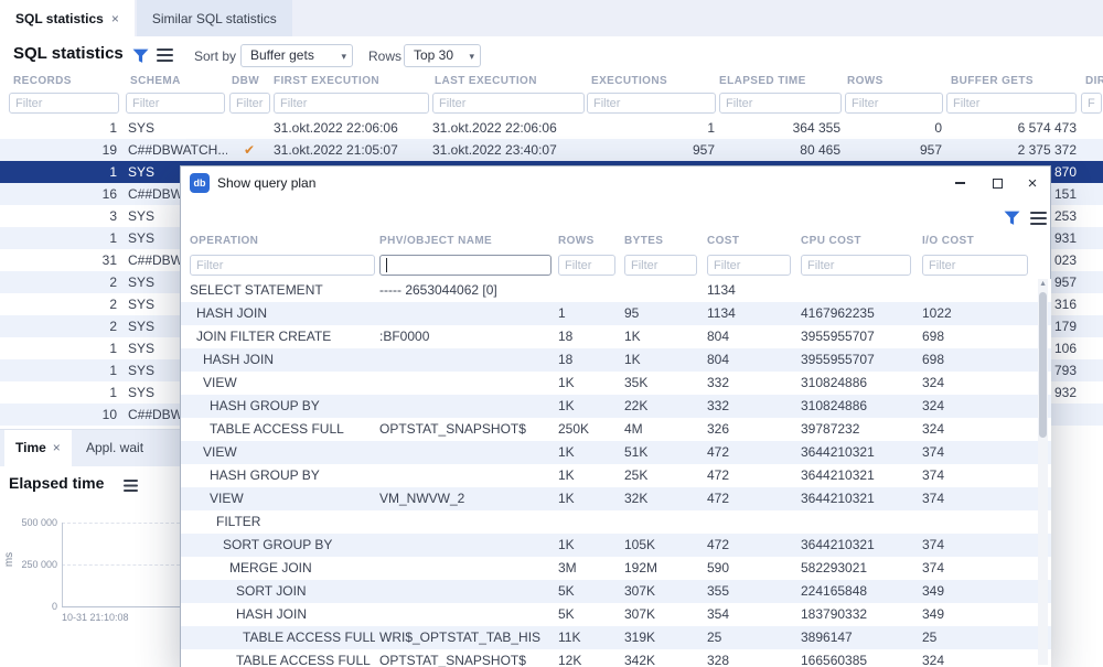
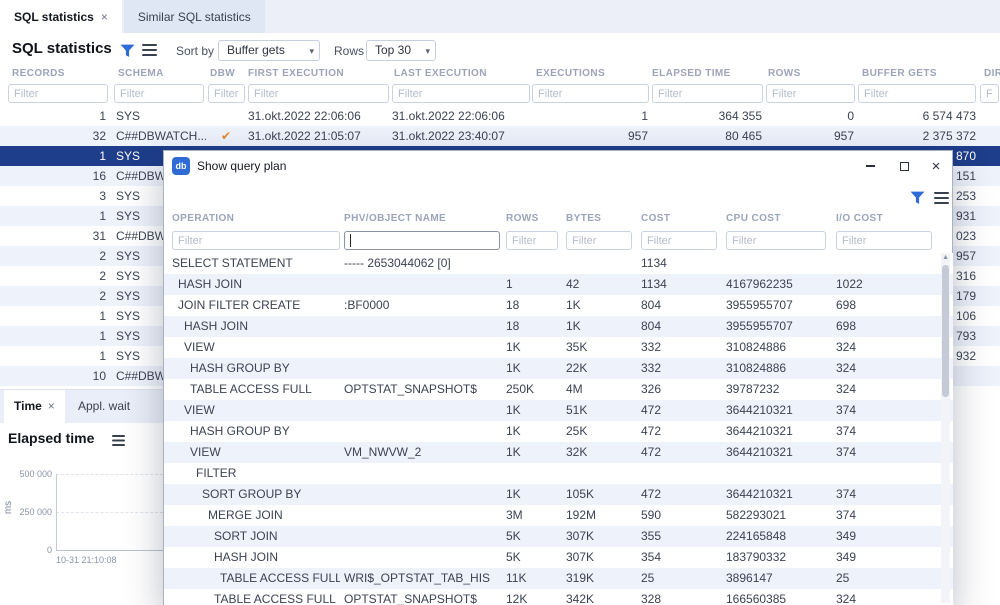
  SQL statistics
  ×
  Similar SQL statistics
  SQL statistics
  Sort by
  Buffer gets
  ▾
  Rows
  Top 30
  ▾
  RECORDS
  SCHEMA
  DBW
  FIRST EXECUTION
  LAST EXECUTION
  EXECUTIONS
  ELAPSED TIME
  ROWS
  BUFFER GETS
  DIR
  Filter
  Filter
  Filter
  Filter
  Filter
  Filter
  Filter
  Filter
  Filter
  1
  SYS
  31.okt.2022 22:06:06
  31.okt.2022 22:06:06
  1
  364 355
  0
  6 574 473
- 19
+ 32
  C##DBWATCH...
  ✔
  31.okt.2022 21:05:07
  31.okt.2022 23:40:07
  957
  80 465
  957
  2 375 372
  1
  SYS
  870
  16
  C##DBW
  151
  3
  SYS
  253
  1
  SYS
  931
  31
  C##DBW
  023
  2
  SYS
  957
  2
  SYS
  316
  2
  SYS
  179
  1
  SYS
  106
  1
  SYS
  793
  1
  SYS
  932
  10
  C##DBW
  Time ×
  Appl. wait
  Elapsed time
  500 000
  250 000
  0
  10-31 21:10:08
  db
  Show query plan
  ×
  OPERATION
  PHV/OBJECT NAME
  ROWS
  BYTES
  COST
  CPU COST
  I/O COST
  Filter
  Filter
  Filter
  Filter
  Filter
  Filter
  SELECT STATEMENT
  ----- 2653044062 [0]
  1134
  HASH JOIN
  1
- 95
+ 42
  1134
  4167962235
  1022
  JOIN FILTER CREATE
  :BF0000
  18
  1K
  804
  3955955707
  698
  HASH JOIN
  18
  1K
  804
  3955955707
  698
  VIEW
  1K
  35K
  332
  310824886
  324
  HASH GROUP BY
  1K
  22K
  332
  310824886
  324
  TABLE ACCESS FULL
  OPTSTAT_SNAPSHOT$
  250K
  4M
  326
  39787232
  324
  VIEW
  1K
  51K
  472
  3644210321
  374
  HASH GROUP BY
  1K
  25K
  472
  3644210321
  374
  VIEW
  VM_NWVW_2
  1K
  32K
  472
  3644210321
  374
  FILTER
  SORT GROUP BY
  1K
  105K
  472
  3644210321
  374
  MERGE JOIN
  3M
  192M
  590
  582293021
  374
  SORT JOIN
  5K
  307K
  355
  224165848
  349
  HASH JOIN
  5K
  307K
  354
  183790332
  349
  TABLE ACCESS FULL
  WRI$_OPTSTAT_TAB_HIS
  11K
  319K
  25
  3896147
  25
  TABLE ACCESS FULL
  OPTSTAT_SNAPSHOT$
  12K
  342K
  328
  166560385
  324
